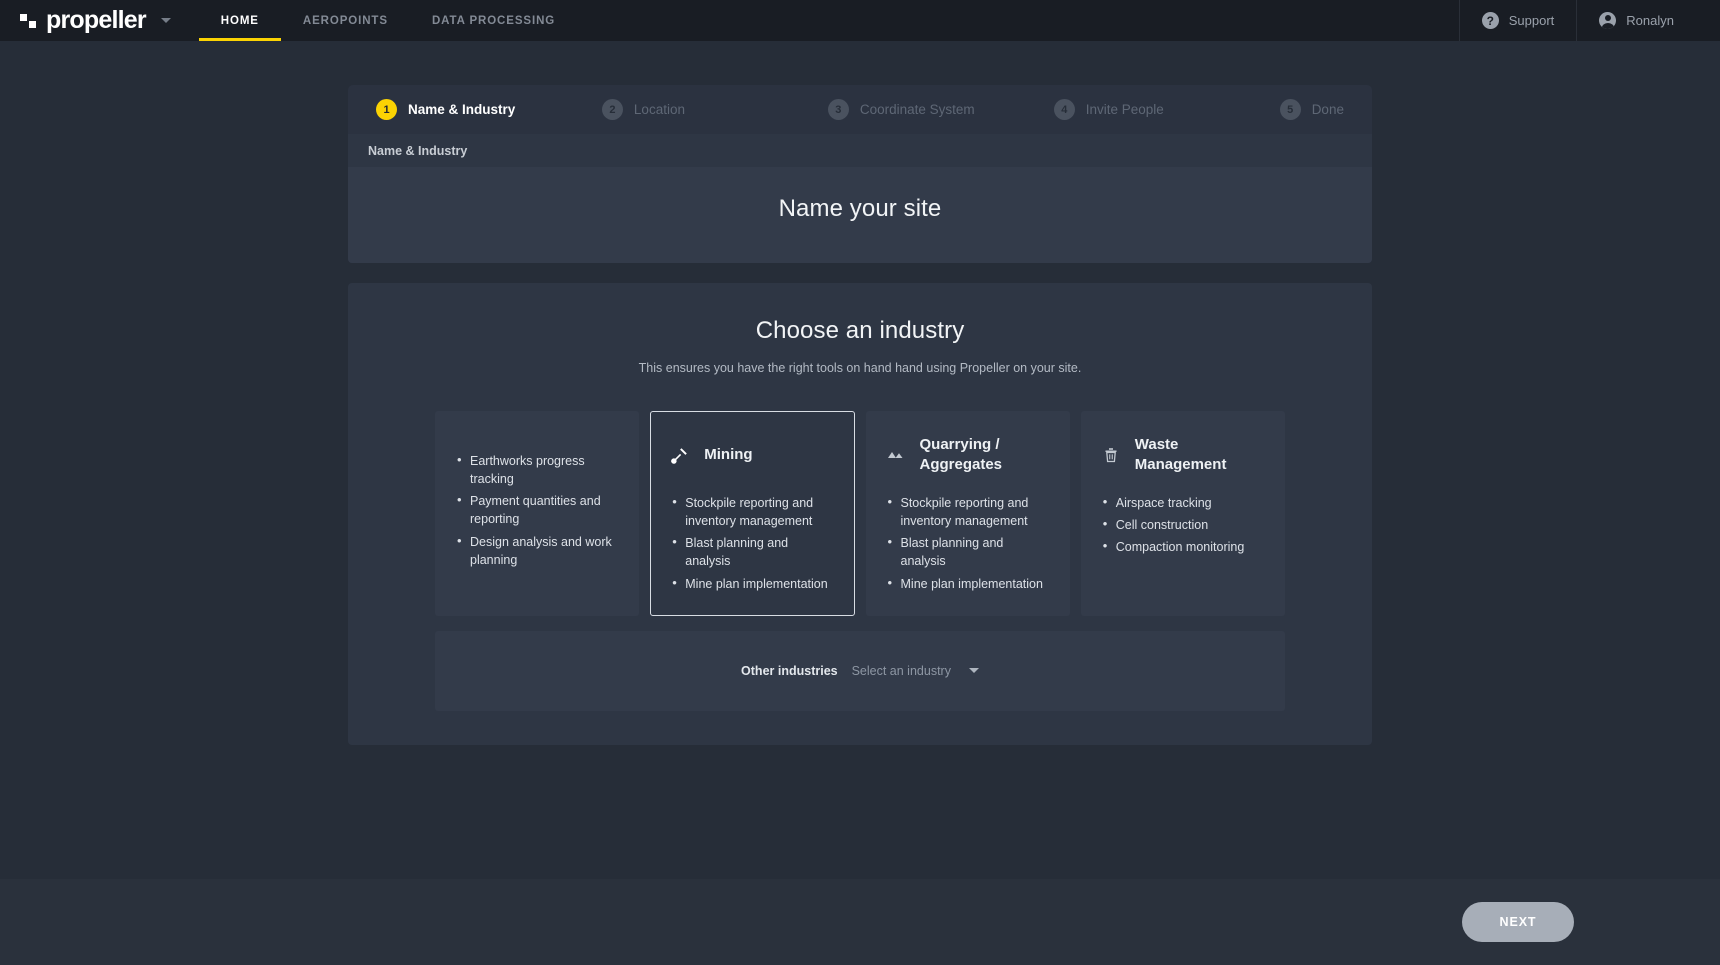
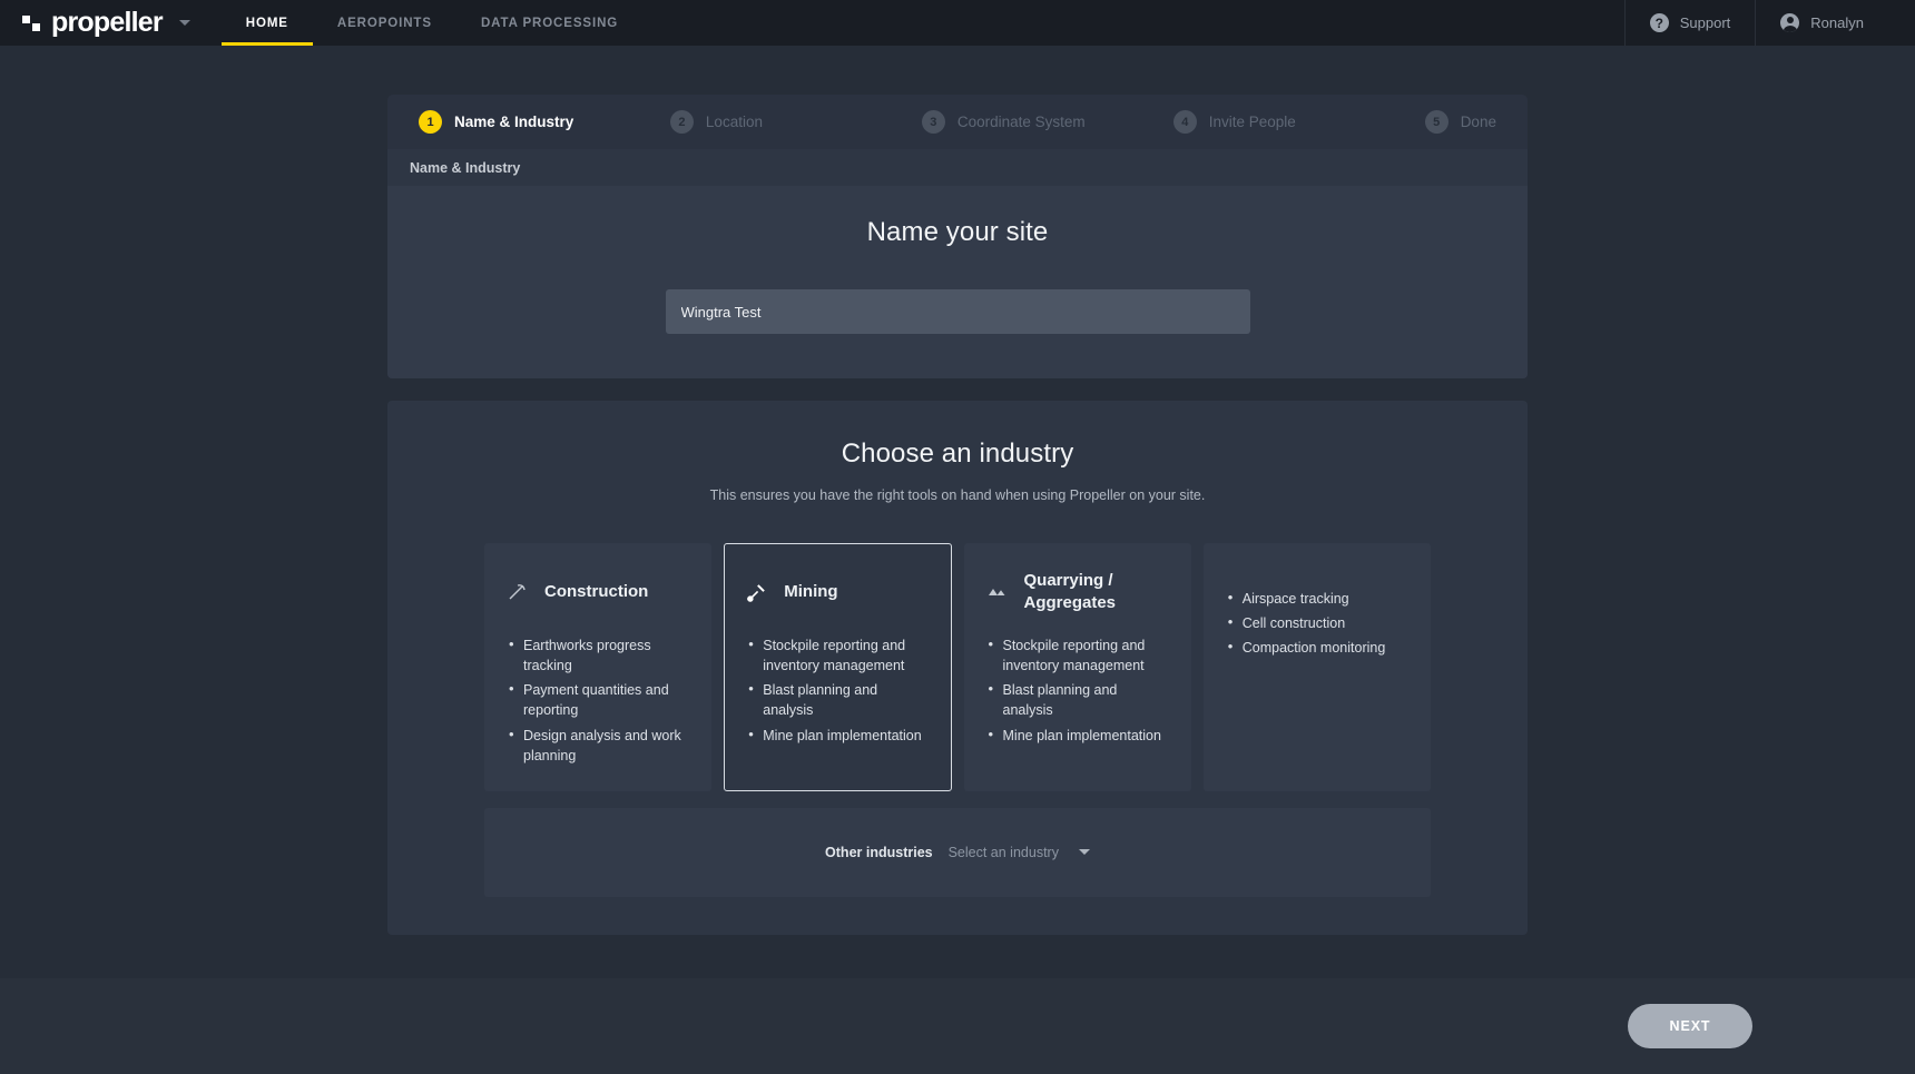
  propeller
  HOME
  AEROPOINTS
  DATA PROCESSING
  ?
  Support
  Ronalyn
  1
  Name & Industry
  2
  Location
  3
  Coordinate System
  4
  Invite People
  5
  Done
  Name & Industry
  Name your site
+ Wingtra Test
  Choose an industry
- This ensures you have the right tools on hand hand using Propeller on your site.
+ This ensures you have the right tools on hand when using Propeller on your site.
+ Construction
  Earthworks progress tracking
  Payment quantities and reporting
  Design analysis and work planning
  Mining
  Stockpile reporting and inventory management
  Blast planning and analysis
  Mine plan implementation
  Quarrying / Aggregates
  Stockpile reporting and inventory management
  Blast planning and analysis
  Mine plan implementation
- Waste Management
  Airspace tracking
  Cell construction
  Compaction monitoring
  Other industries
  Select an industry
  NEXT
